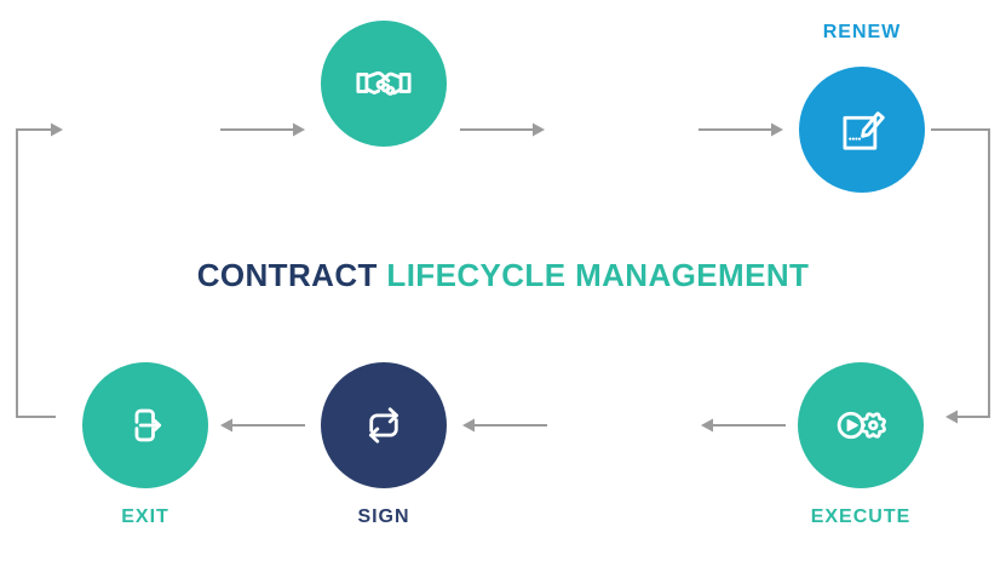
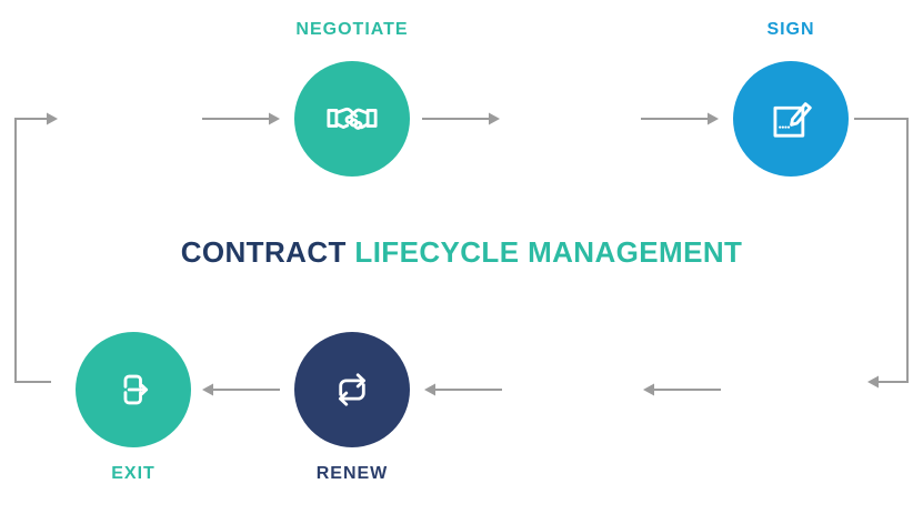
  CONTRACT LIFECYCLE MANAGEMENT
+ NEGOTIATE
- RENEW
+ SIGN
  EXIT
- SIGN
+ RENEW
- EXECUTE
